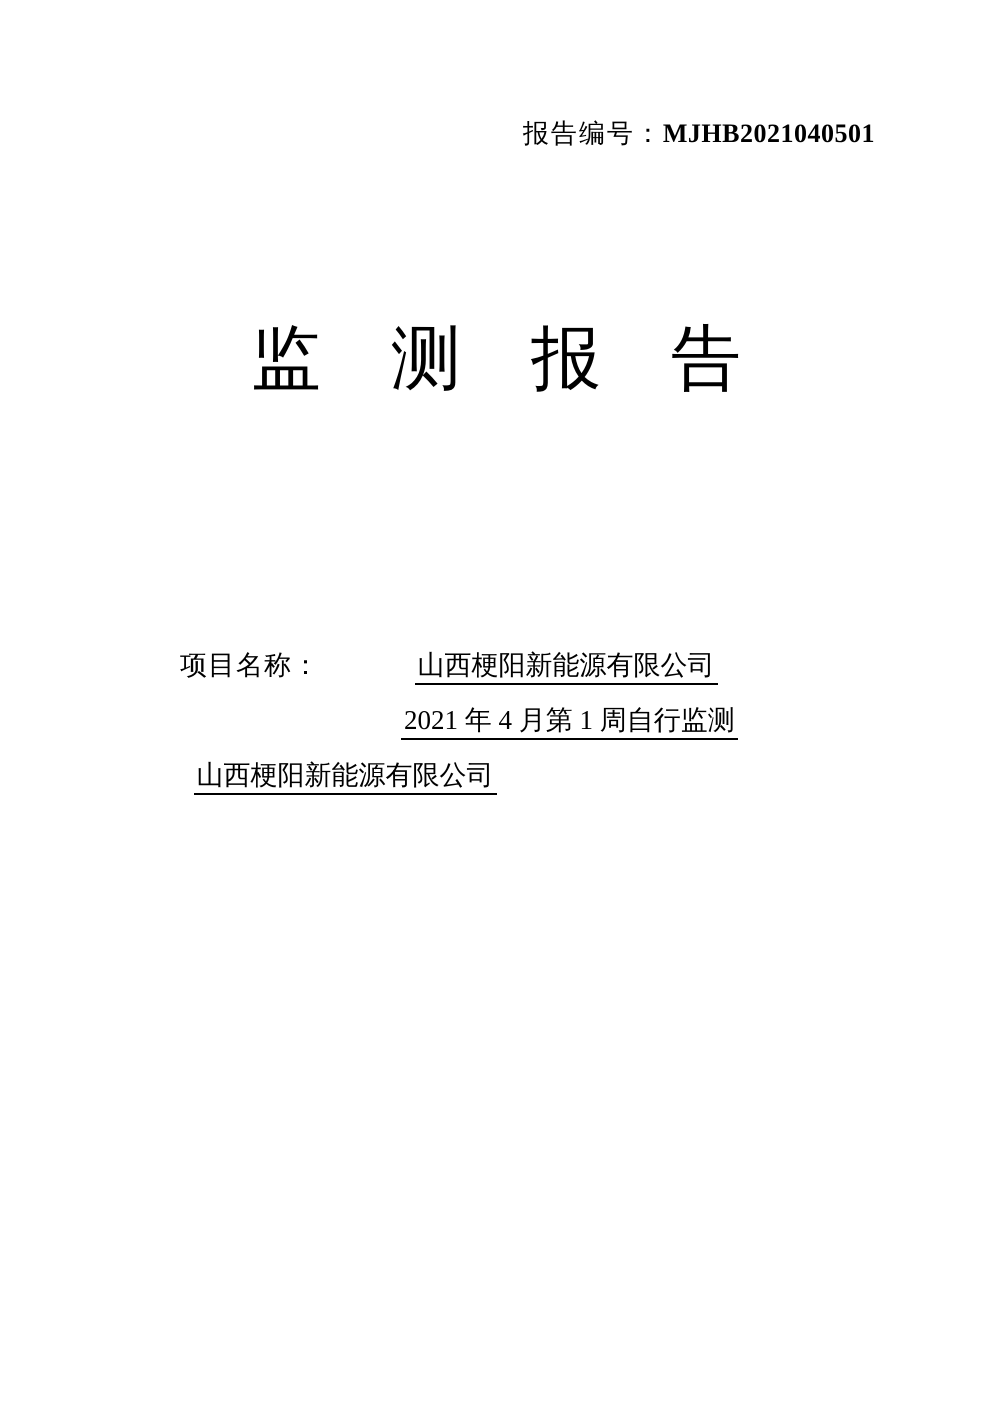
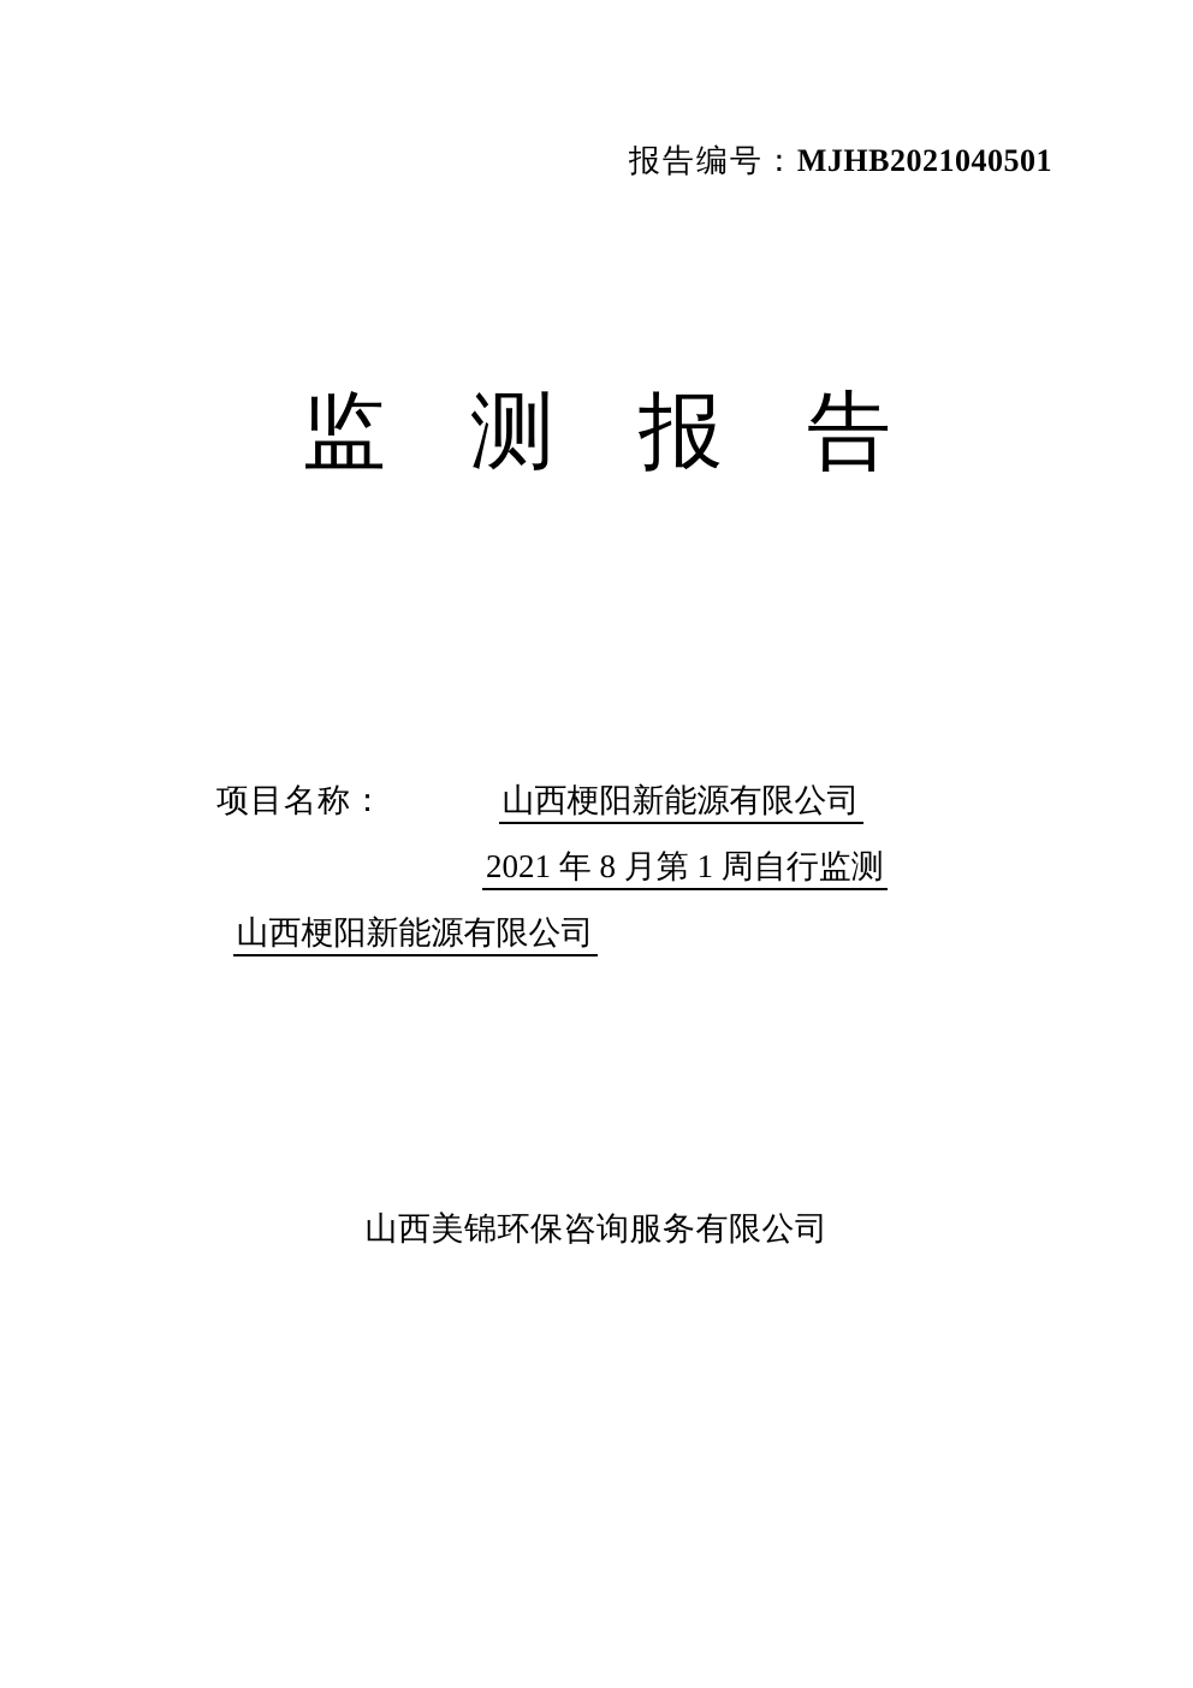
  报告编号：MJHB2021040501
  监测报告
  项目名称：
  山西梗阳新能源有限公司
- 2021 年 4 月第 1 周自行监测
+ 2021 年 8 月第 1 周自行监测
  山西梗阳新能源有限公司
+ 山西美锦环保咨询服务有限公司
